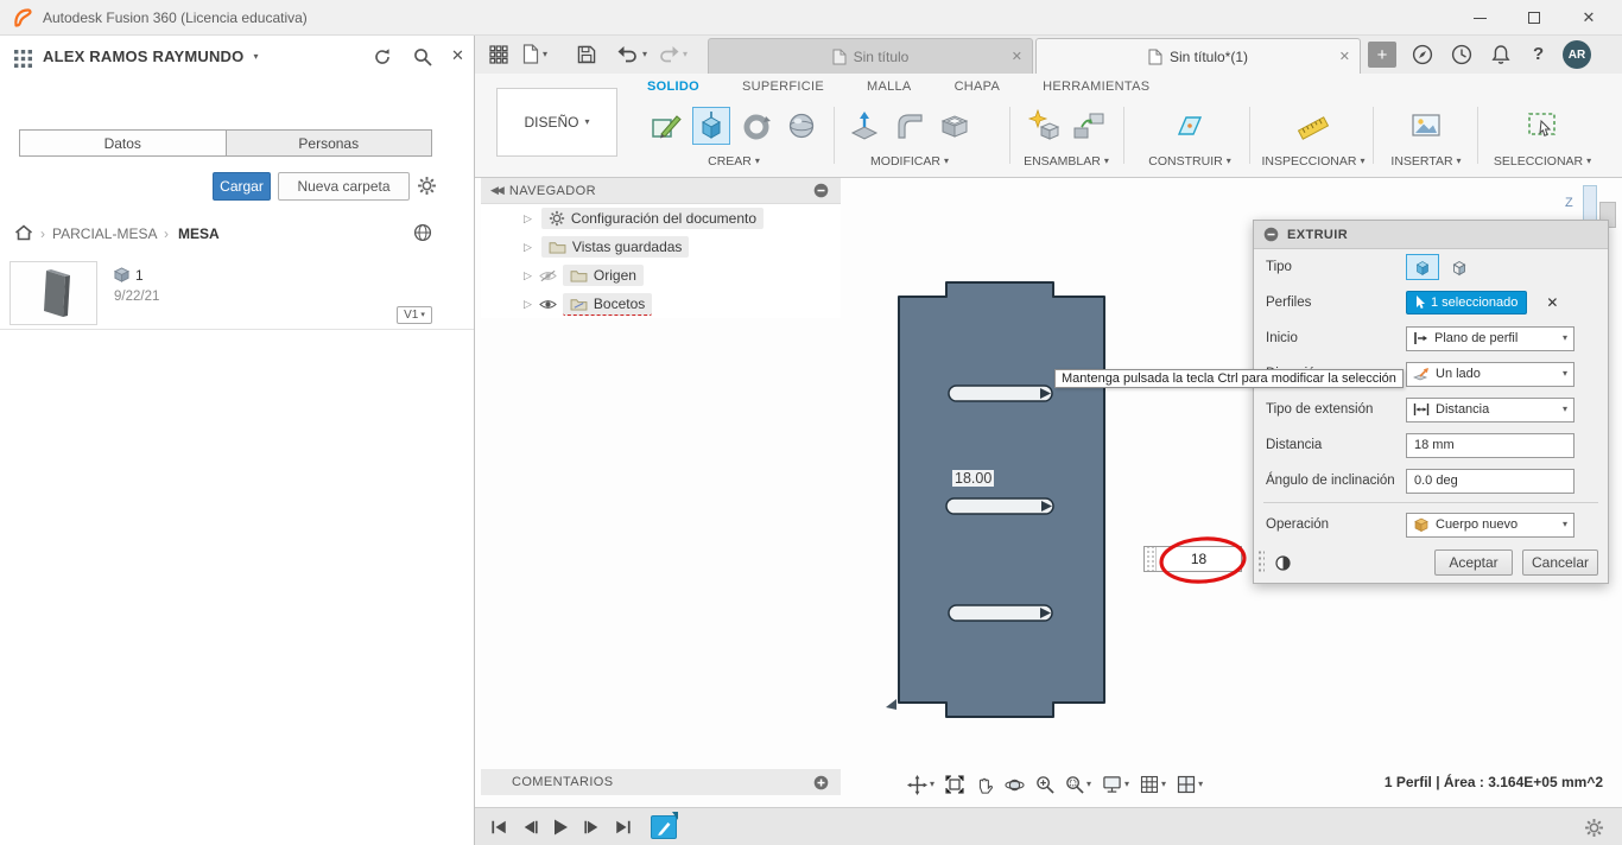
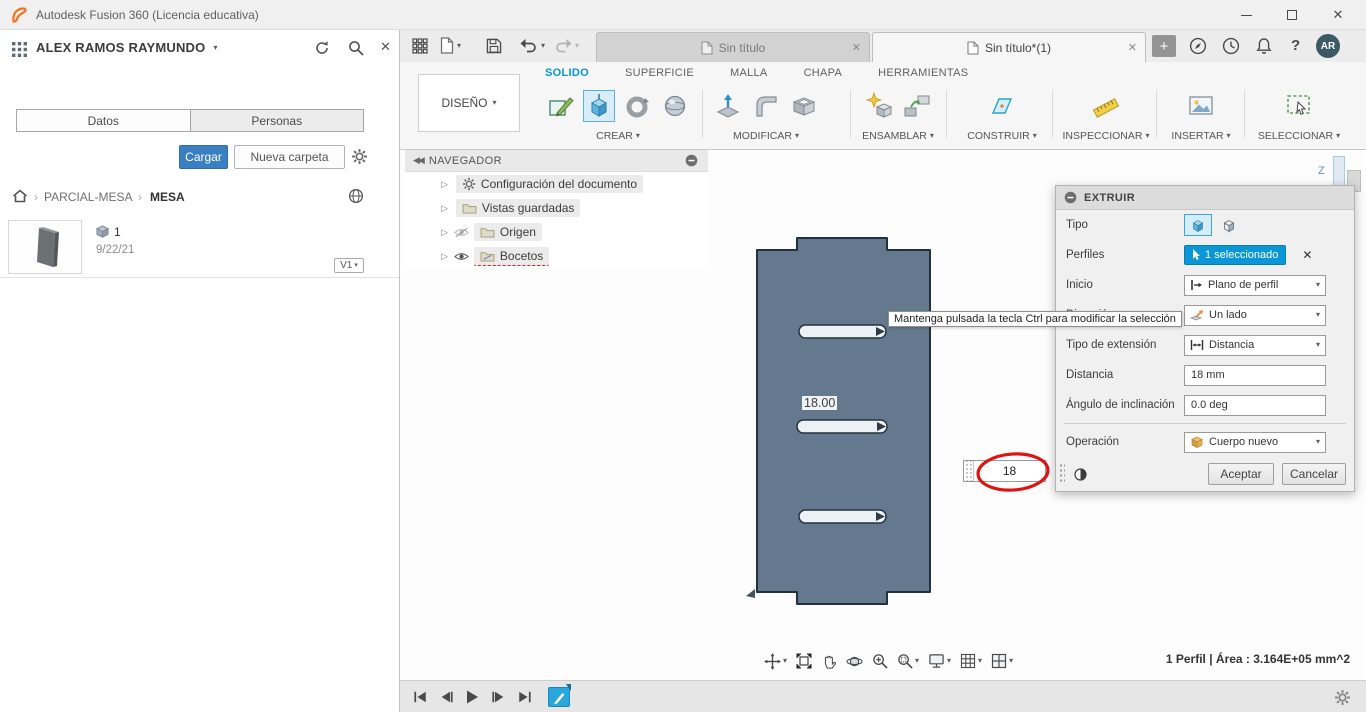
  Autodesk Fusion 360 (Licencia educativa)
  ✕
  ALEX RAMOS RAYMUNDO
  ▾
  ✕
  Datos
  Personas
  Cargar
  Nueva carpeta
  ›
  PARCIAL-MESA
  ›
  MESA
  1
  9/22/21
  V1
  ▾
  ▾
  ▾
  Sin título
  ✕
  Sin título*(1)
  ✕
  +
  ?
  AR
  SOLIDO
  SUPERFICIE
  MALLA
  CHAPA
  HERRAMIENTAS
  DISEÑO
  ▾
  CREAR
  ▾
  MODIFICAR
  ▾
  ENSAMBLAR
  ▾
  CONSTRUIR
  ▾
  INSPECCIONAR
  ▾
  INSERTAR
  ▾
  SELECCIONAR
  ▾
  18.00
  18
  Mantenga pulsada la tecla Ctrl para modificar la selección
  Z
  ◀◀
  NAVEGADOR
  ▷
  Configuración del documento
  ▷
  Vistas guardadas
  ▷
  Origen
  ▷
  Bocetos
  EXTRUIR
  Tipo
  Perfiles
  1 seleccionado
  ✕
  Inicio
  Plano de perfil
  ▾
  Un lado
  ▾
  Tipo de extensión
  Distancia
  ▾
  Distancia
  18 mm
  Ángulo de inclinación
  0.0 deg
  Operación
  Cuerpo nuevo
  ▾
  Aceptar
  Cancelar
- COMENTARIOS
  ▾
  ▾
  ▾
  ▾
  ▾
  1 Perfil | Área : 3.164E+05 mm^2
